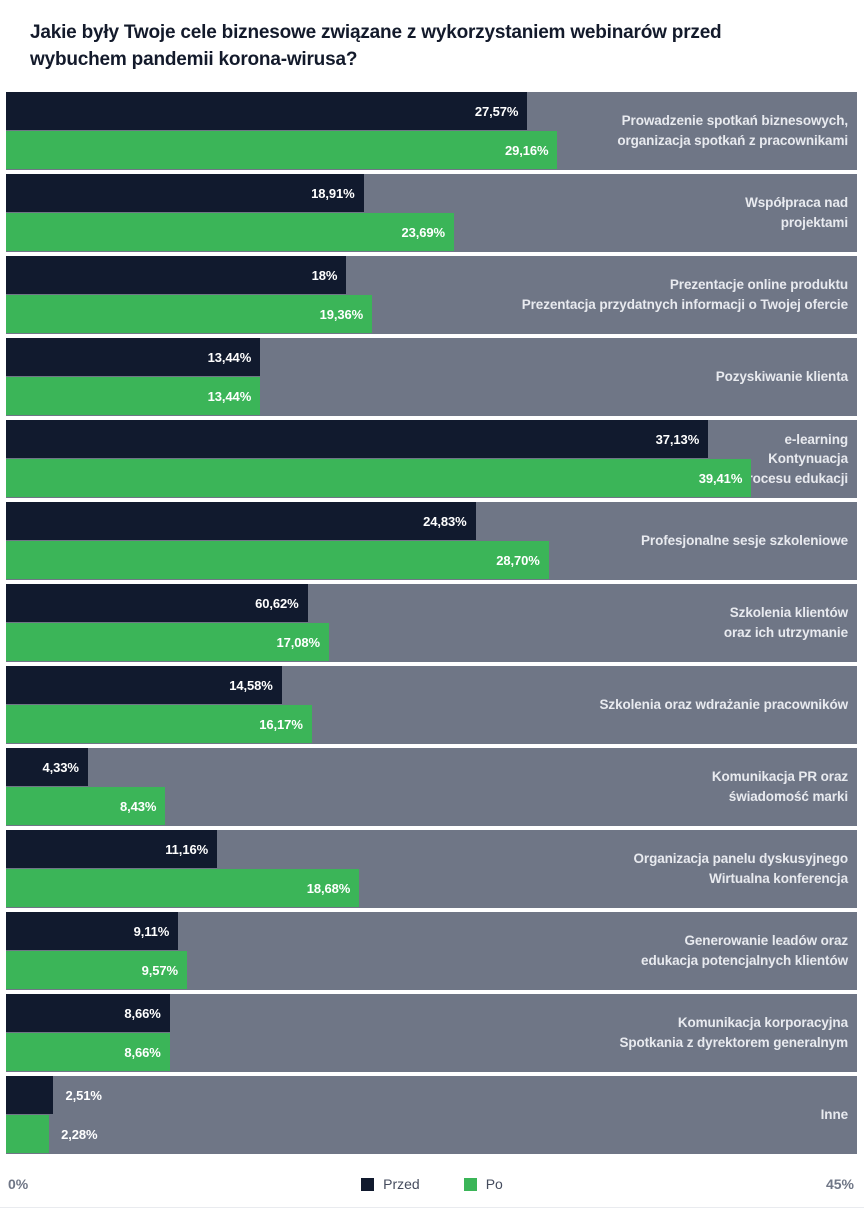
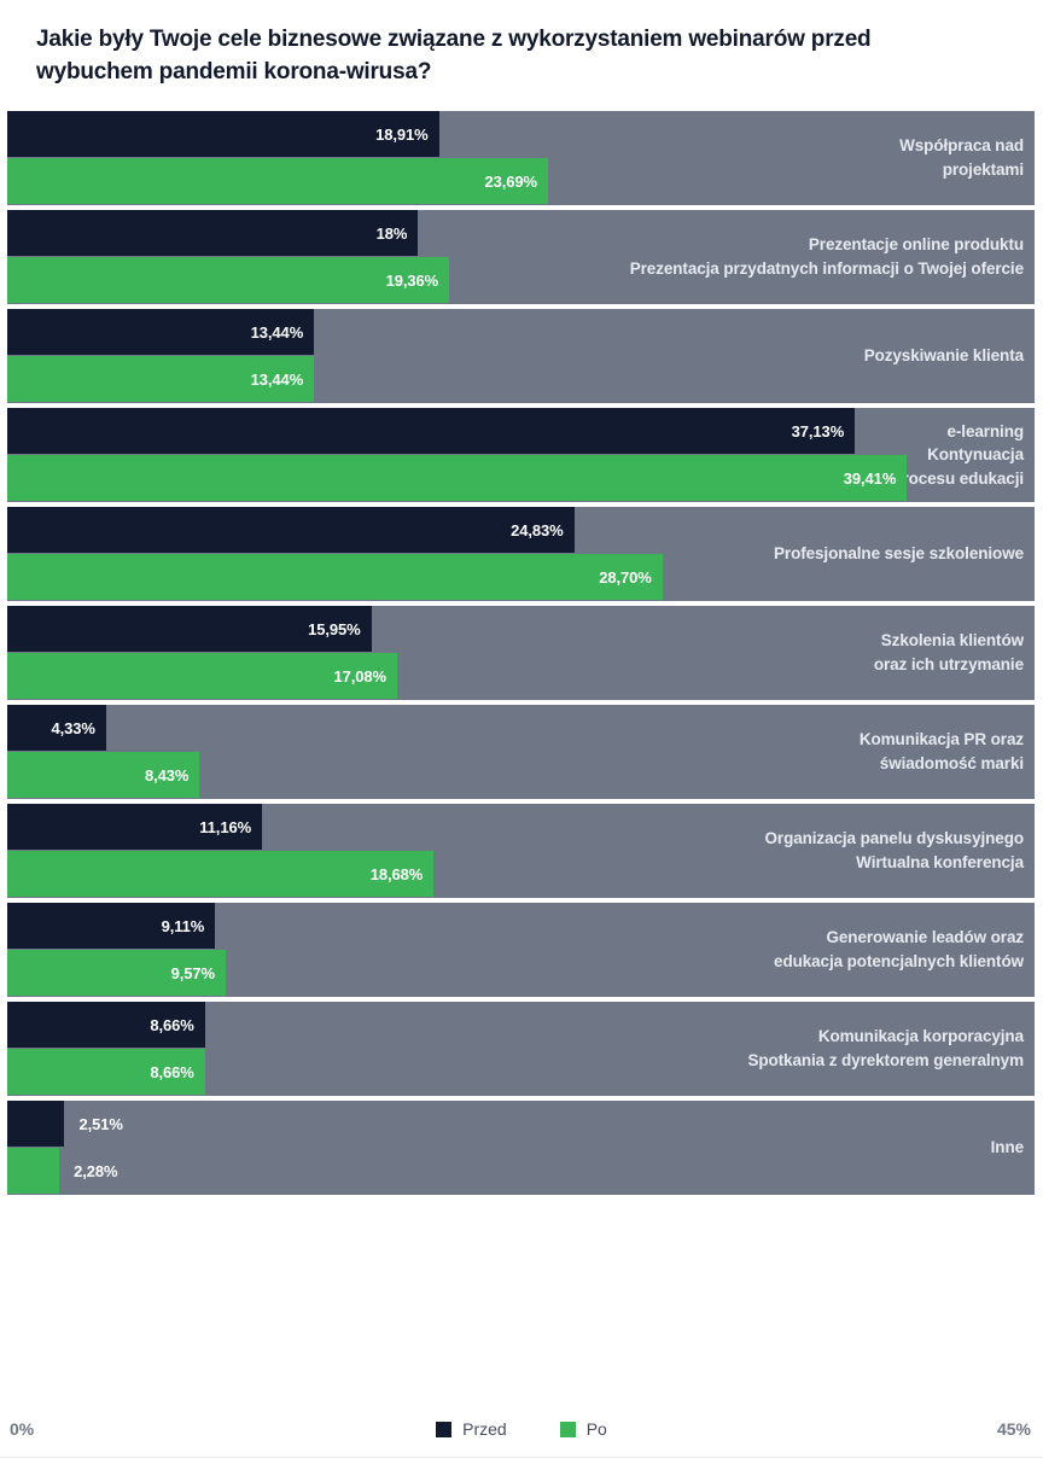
  Jakie były Twoje cele biznesowe związane z wykorzystaniem webinarów przed wybuchem pandemii korona-wirusa?
- Prowadzenie spotkań biznesowych,
- organizacja spotkań z pracownikami
- 27,57%
- 29,16%
  Współpraca nad
  projektami
  18,91%
  23,69%
  Prezentacje online produktu
  Prezentacja przydatnych informacji o Twojej ofercie
  18%
  19,36%
  Pozyskiwanie klienta
  13,44%
  13,44%
  e-learning
  Kontynuacja
  ocesu edukacji
  37,13%
  39,41%
  Profesjonalne sesje szkoleniowe
  24,83%
  28,70%
  Szkolenia klientów
  oraz ich utrzymanie
- 60,62%
+ 15,95%
  17,08%
- Szkolenia oraz wdrażanie pracowników
- 14,58%
- 16,17%
  Komunikacja PR oraz
  świadomość marki
  4,33%
  8,43%
  Organizacja panelu dyskusyjnego
  Wirtualna konferencja
  11,16%
  18,68%
  Generowanie leadów oraz
  edukacja potencjalnych klientów
  9,11%
  9,57%
  Komunikacja korporacyjna
  Spotkania z dyrektorem generalnym
  8,66%
  8,66%
  Inne
  2,51%
  2,28%
  0%
  Przed
  Po
  45%
